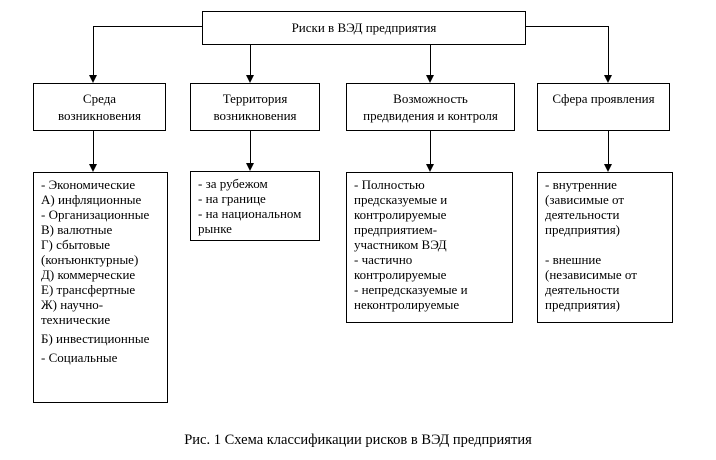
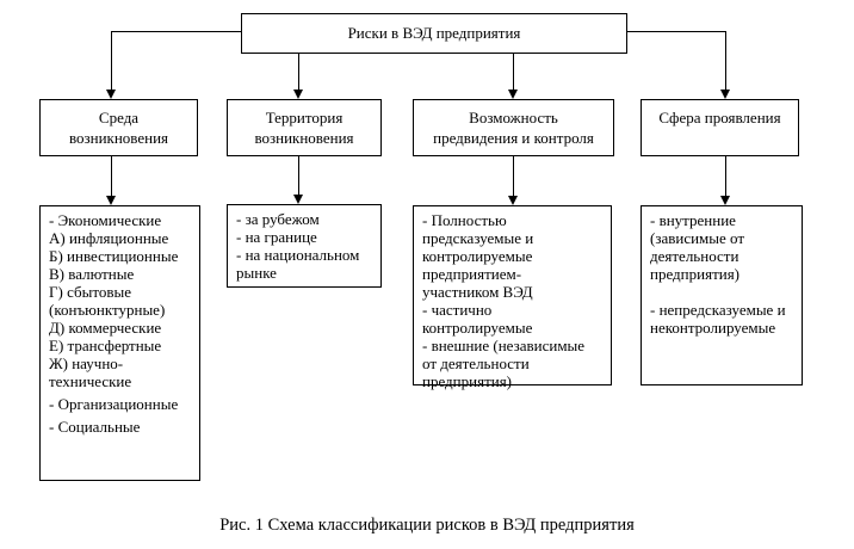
  Риски в ВЭД предприятия
  Среда
  возникновения
  Территория
  возникновения
  Возможность
  предвидения и контроля
  Сфера проявления
  - Экономические
  А) инфляционные
- - Организационные
+ Б) инвестиционные
  В) валютные
  Г) сбытовые (конъюнктурные)
  Д) коммерческие
  Е) трансфертные
  Ж) научно-технические
- Б) инвестиционные
+ - Организационные
  - Социальные
  - за рубежом
  - на границе
  - на национальном рынке
  - Полностью предсказуемые и контролируемые предприятием-участником ВЭД
  - частично контролируемые
- - непредсказуемые и неконтролируемые
+ - внешние (независимые от деятельности предприятия)
  - внутренние (зависимые от деятельности предприятия)
- - внешние (независимые от деятельности предприятия)
+ - непредсказуемые и неконтролируемые
  Рис. 1 Схема классификации рисков в ВЭД предприятия
